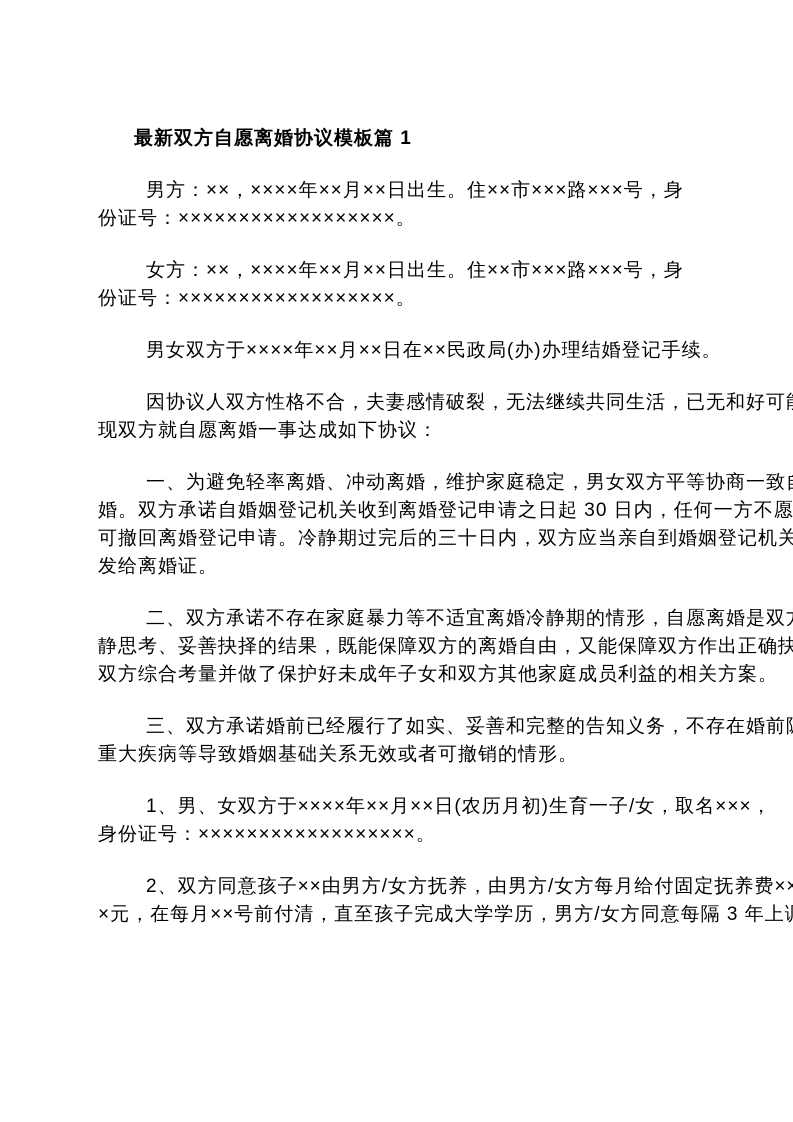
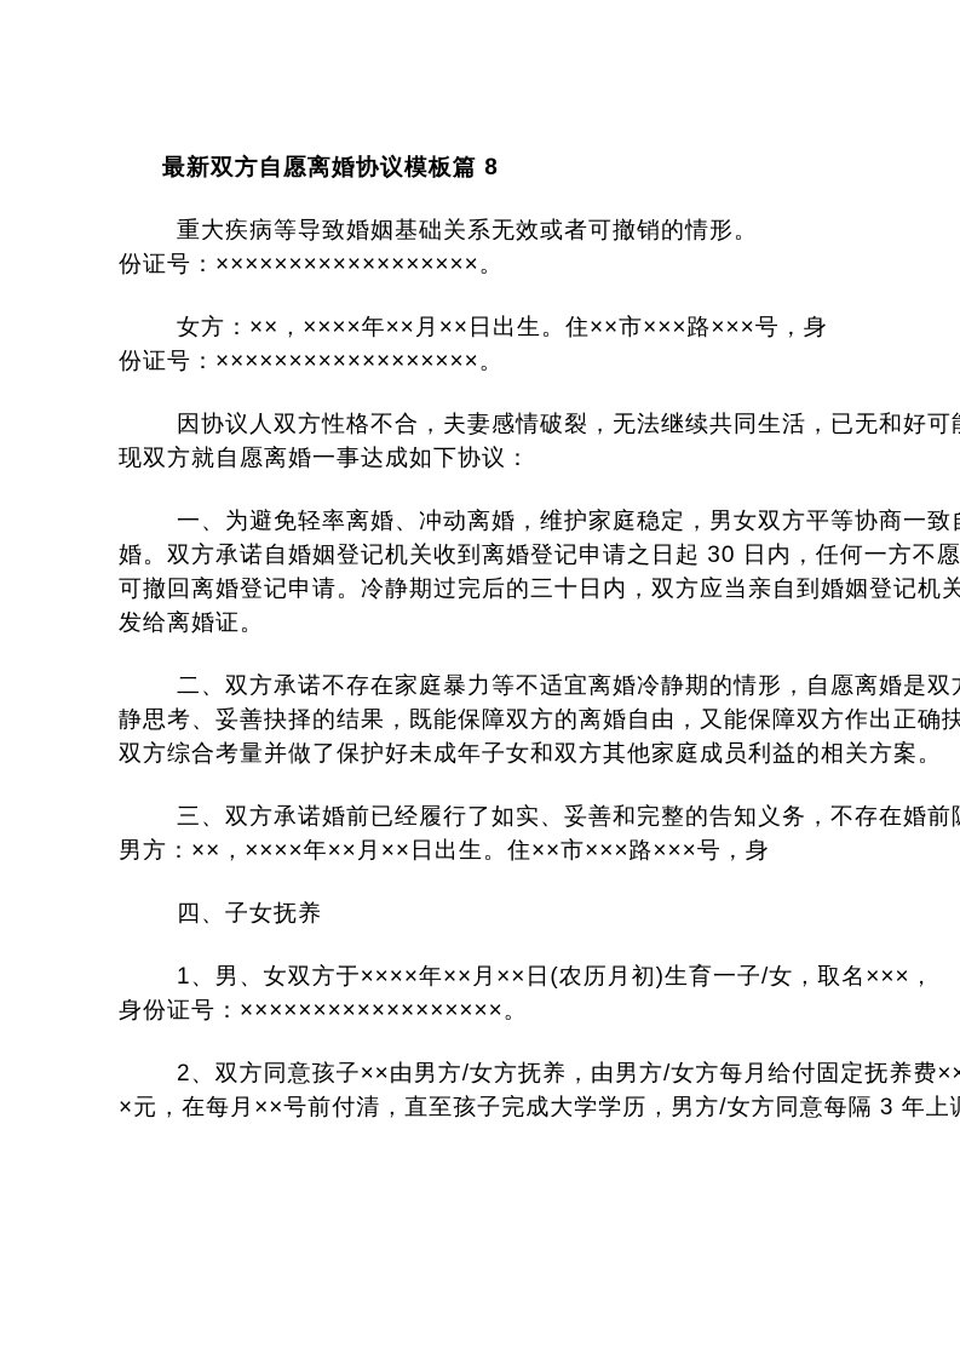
- 最新双方自愿离婚协议模板篇 1
+ 最新双方自愿离婚协议模板篇 8
- 男方：××，××××年××月××日出生。住××市×××路×××号，身
+ 重大疾病等导致婚姻基础关系无效或者可撤销的情形。
  份证号：××××××××××××××××××。
  女方：××，××××年××月××日出生。住××市×××路×××号，身
  份证号：××××××××××××××××××。
- 男女双方于××××年××月××日在××民政局(办)办理结婚登记手续。
  因协议人双方性格不合，夫妻感情破裂，无法继续共同生活，已无和好可
  现双方就自愿离婚一事达成如下协议：
  一、为避免轻率离婚、冲动离婚，维护家庭稳定，男女双方平等协商一致
  婚。双方承诺自婚姻登记机关收到离婚登记申请之日起 30 日内，任何一方不愿
  可撤回离婚登记申请。冷静期过完后的三十日内，双方应当亲自到婚姻登记机关
  发给离婚证。
  二、双方承诺不存在家庭暴力等不适宜离婚冷静期的情形，自愿离婚是双
  静思考、妥善抉择的结果，既能保障双方的离婚自由，又能保障双方作出正确抉
  双方综合考量并做了保护好未成年子女和双方其他家庭成员利益的相关方案。
  三、双方承诺婚前已经履行了如实、妥善和完整的告知义务，不存在婚前
- 重大疾病等导致婚姻基础关系无效或者可撤销的情形。
+ 男方：××，××××年××月××日出生。住××市×××路×××号，身
+ 四、子女抚养
  1、男、女双方于××××年××月××日(农历月初)生育一子/女，取名×××，
  身份证号：××××××××××××××××××。
  2、双方同意孩子××由男方/女方抚养，由男方/女方每月给付固定抚养费××
  ×元，在每月××号前付清，直至孩子完成大学学历，男方/女方同意每隔 3 年上
